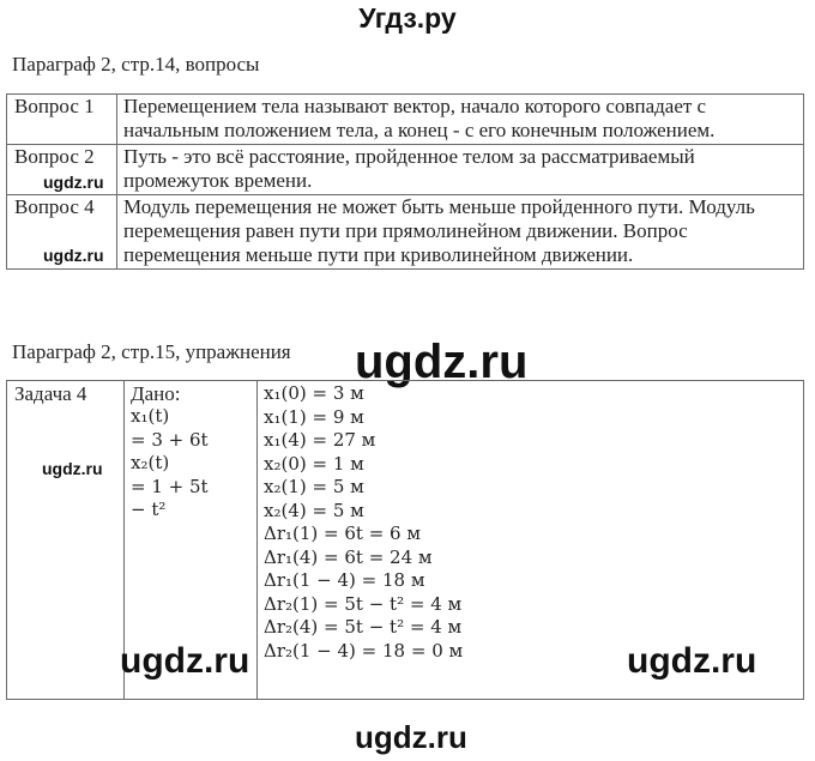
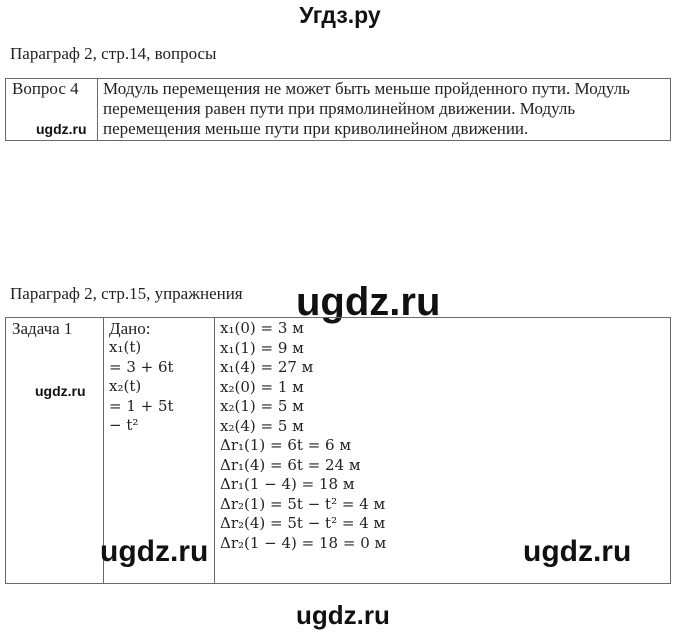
  Угдз.ру
  Параграф 2, стр.14, вопросы
- Вопрос 1	Перемещением тела называют вектор, начало которого совпадает с начальным положением тела, а конец - с его конечным положением.
- Вопрос 2 ugdz.ru	Путь - это всё расстояние, пройденное телом за рассматриваемый промежуток времени.
- Вопрос 4 ugdz.ru	Модуль перемещения не может быть меньше пройденного пути. Модуль перемещения равен пути при прямолинейном движении. Вопрос перемещения меньше пути при криволинейном движении.
+ Вопрос 4 ugdz.ru	Модуль перемещения не может быть меньше пройденного пути. Модуль перемещения равен пути при прямолинейном движении. Модуль перемещения меньше пути при криволинейном движении.
  Параграф 2, стр.15, упражнения
  ugdz.ru
- Задача 4	Дано: x₁(t) = 3 + 6t x₂(t) = 1 + 5t − t²	x₁(0) = 3 м x₁(1) = 9 м x₁(4) = 27 м x₂(0) = 1 м x₂(1) = 5 м x₂(4) = 5 м Δr₁(1) = 6t = 6 м Δr₁(4) = 6t = 24 м Δr₁(1 − 4) = 18 м Δr₂(1) = 5t − t² = 4 м Δr₂(4) = 5t − t² = 4 м Δr₂(1 − 4) = 18 = 0 м
+ Задача 1	Дано: x₁(t) = 3 + 6t x₂(t) = 1 + 5t − t²	x₁(0) = 3 м x₁(1) = 9 м x₁(4) = 27 м x₂(0) = 1 м x₂(1) = 5 м x₂(4) = 5 м Δr₁(1) = 6t = 6 м Δr₁(4) = 6t = 24 м Δr₁(1 − 4) = 18 м Δr₂(1) = 5t − t² = 4 м Δr₂(4) = 5t − t² = 4 м Δr₂(1 − 4) = 18 = 0 м
  ugdz.ru
  ugdz.ru
  ugdz.ru
  ugdz.ru
